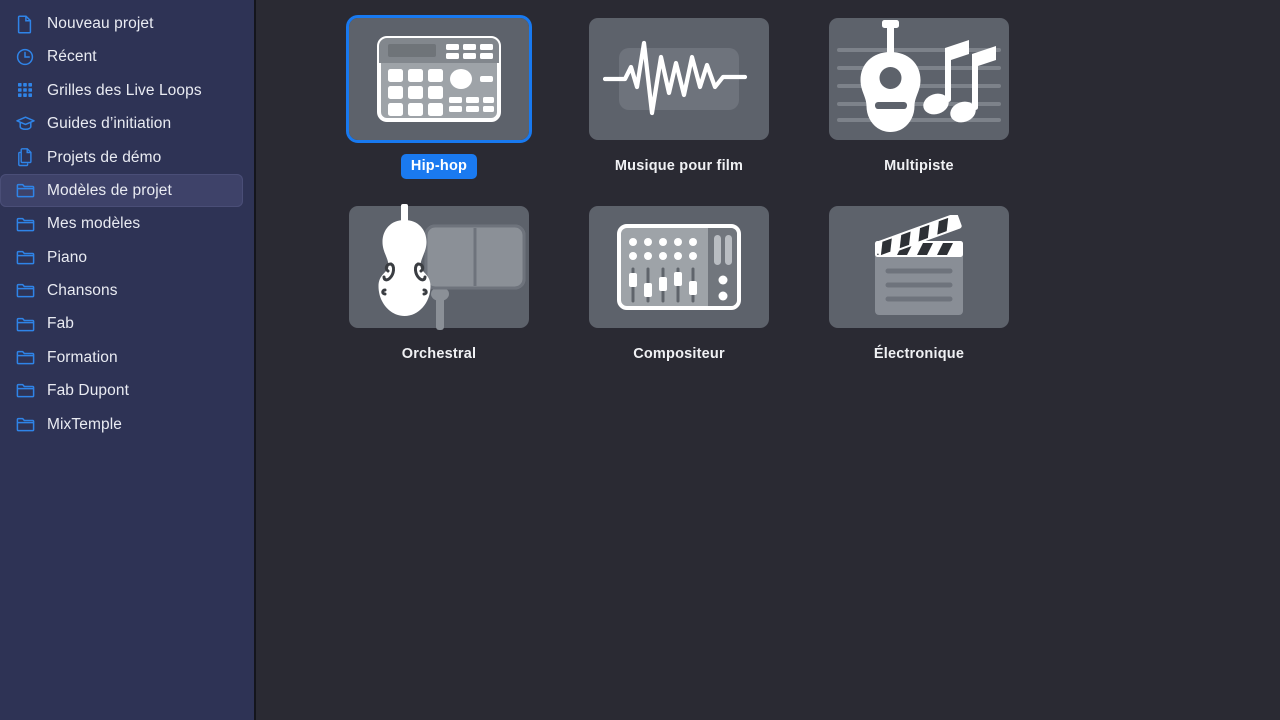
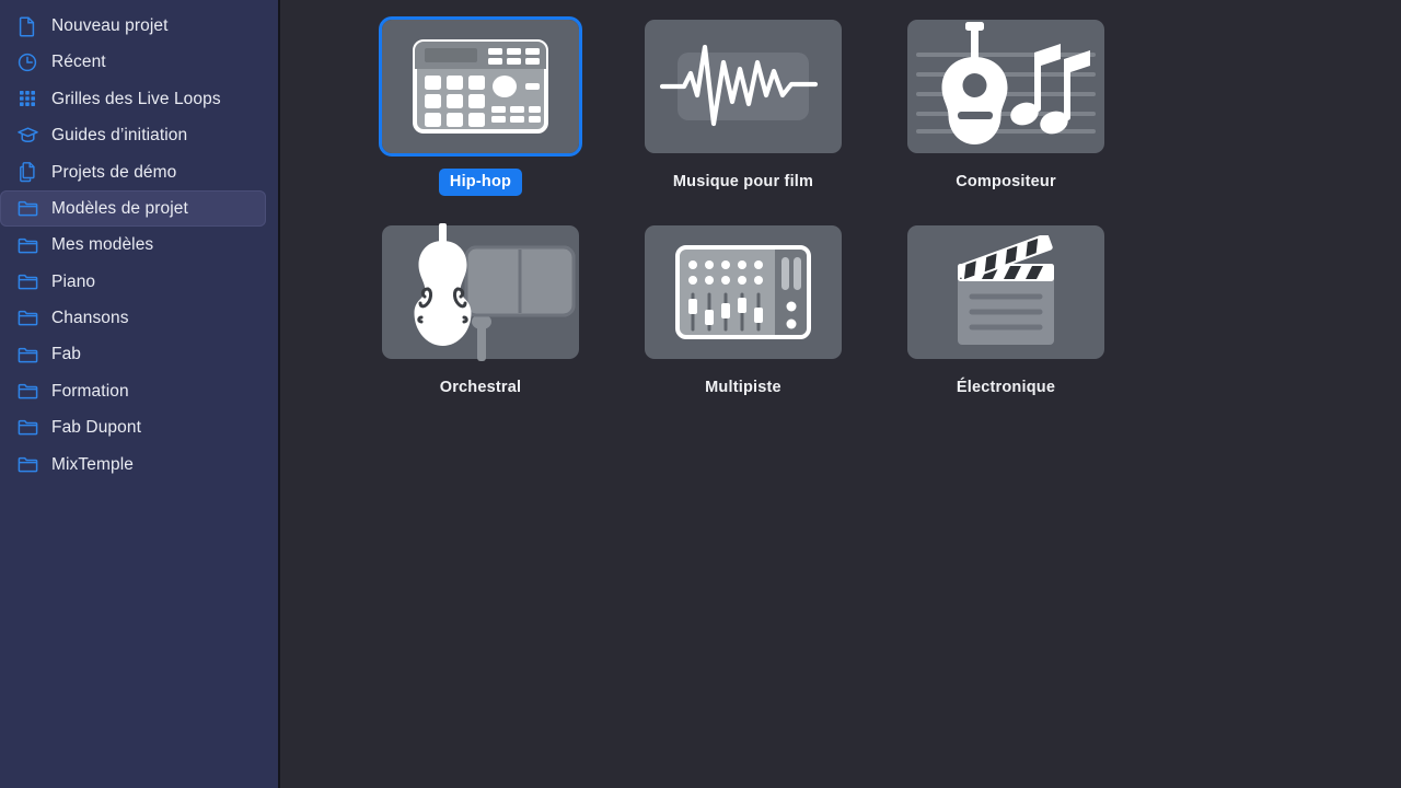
  Nouveau projet
  Récent
  Grilles des Live Loops
  Guides d’initiation
  Projets de démo
  Modèles de projet
  Mes modèles
  Piano
  Chansons
  Fab
  Formation
  Fab Dupont
  MixTemple
  Hip-hop
  Musique pour film
- Multipiste
+ Compositeur
  Orchestral
- Compositeur
+ Multipiste
  Électronique
